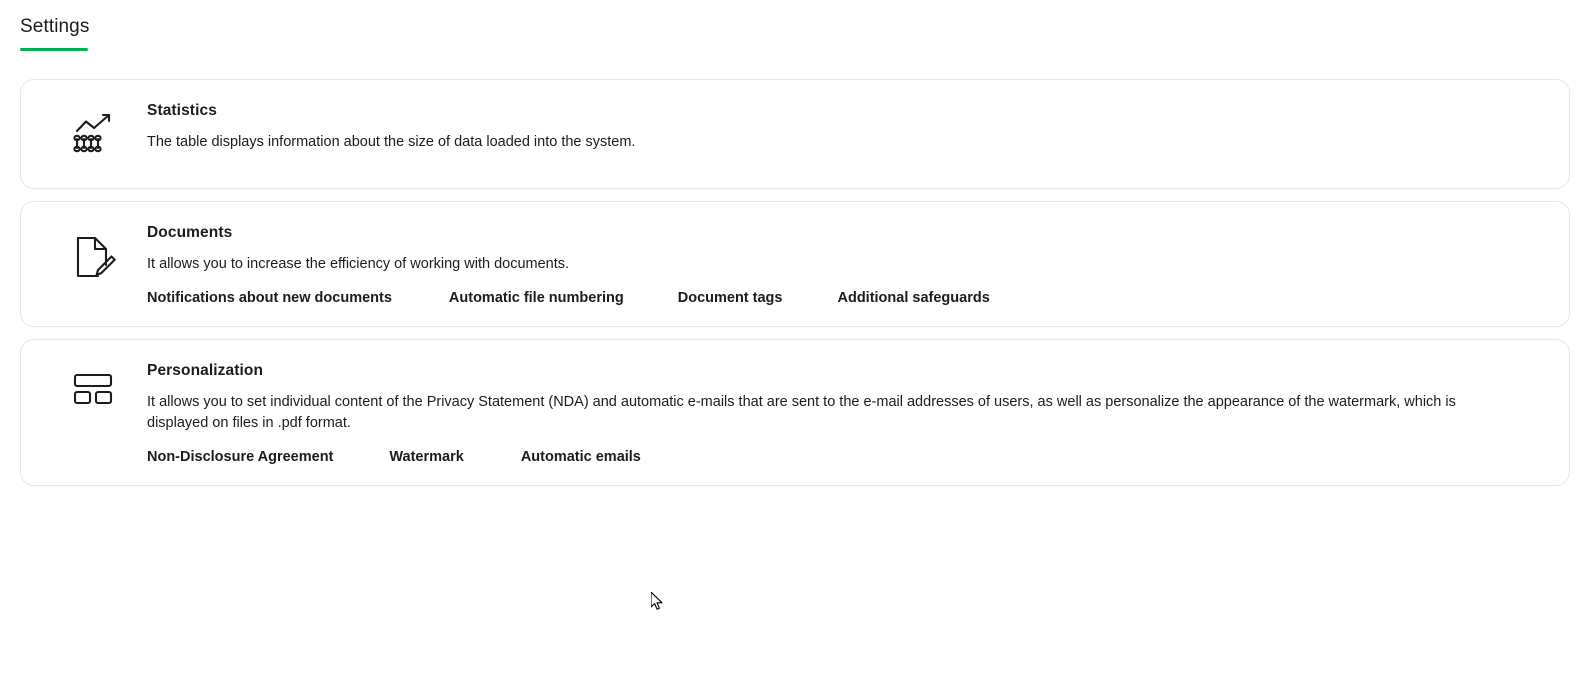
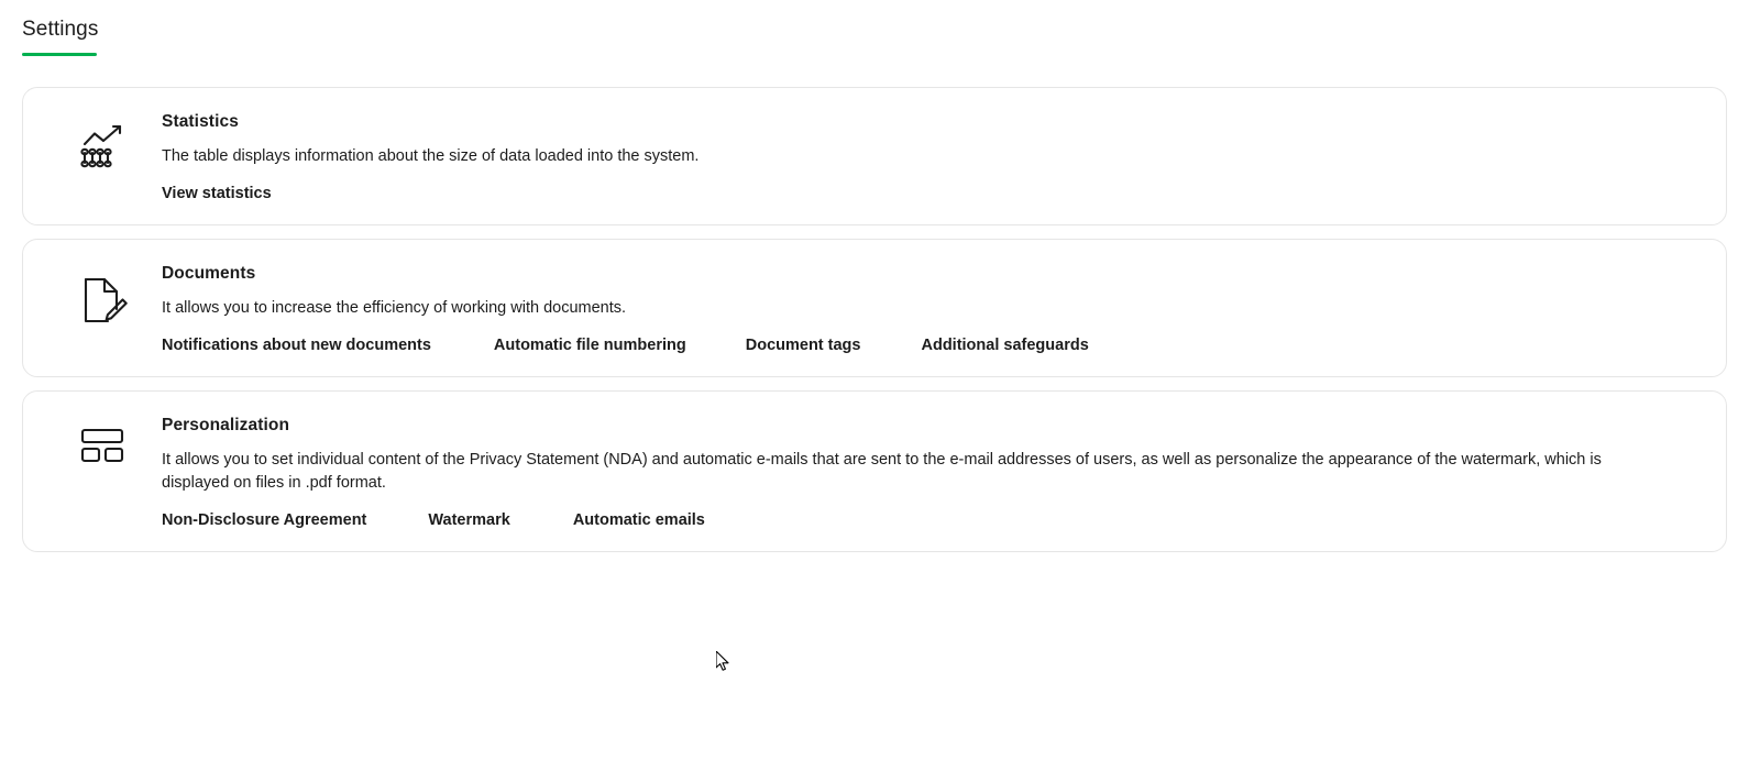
  Settings
  Statistics
  The table displays information about the size of data loaded into the system.
+ View statistics
  Documents
  It allows you to increase the efficiency of working with documents.
  Notifications about new documents
  Automatic file numbering
  Document tags
  Additional safeguards
  Personalization
  It allows you to set individual content of the Privacy Statement (NDA) and automatic e-mails that are sent to the e-mail addresses of users, as well as personalize the appearance of the watermark, which is displayed on files in .pdf format.
  Non-Disclosure Agreement
  Watermark
  Automatic emails
